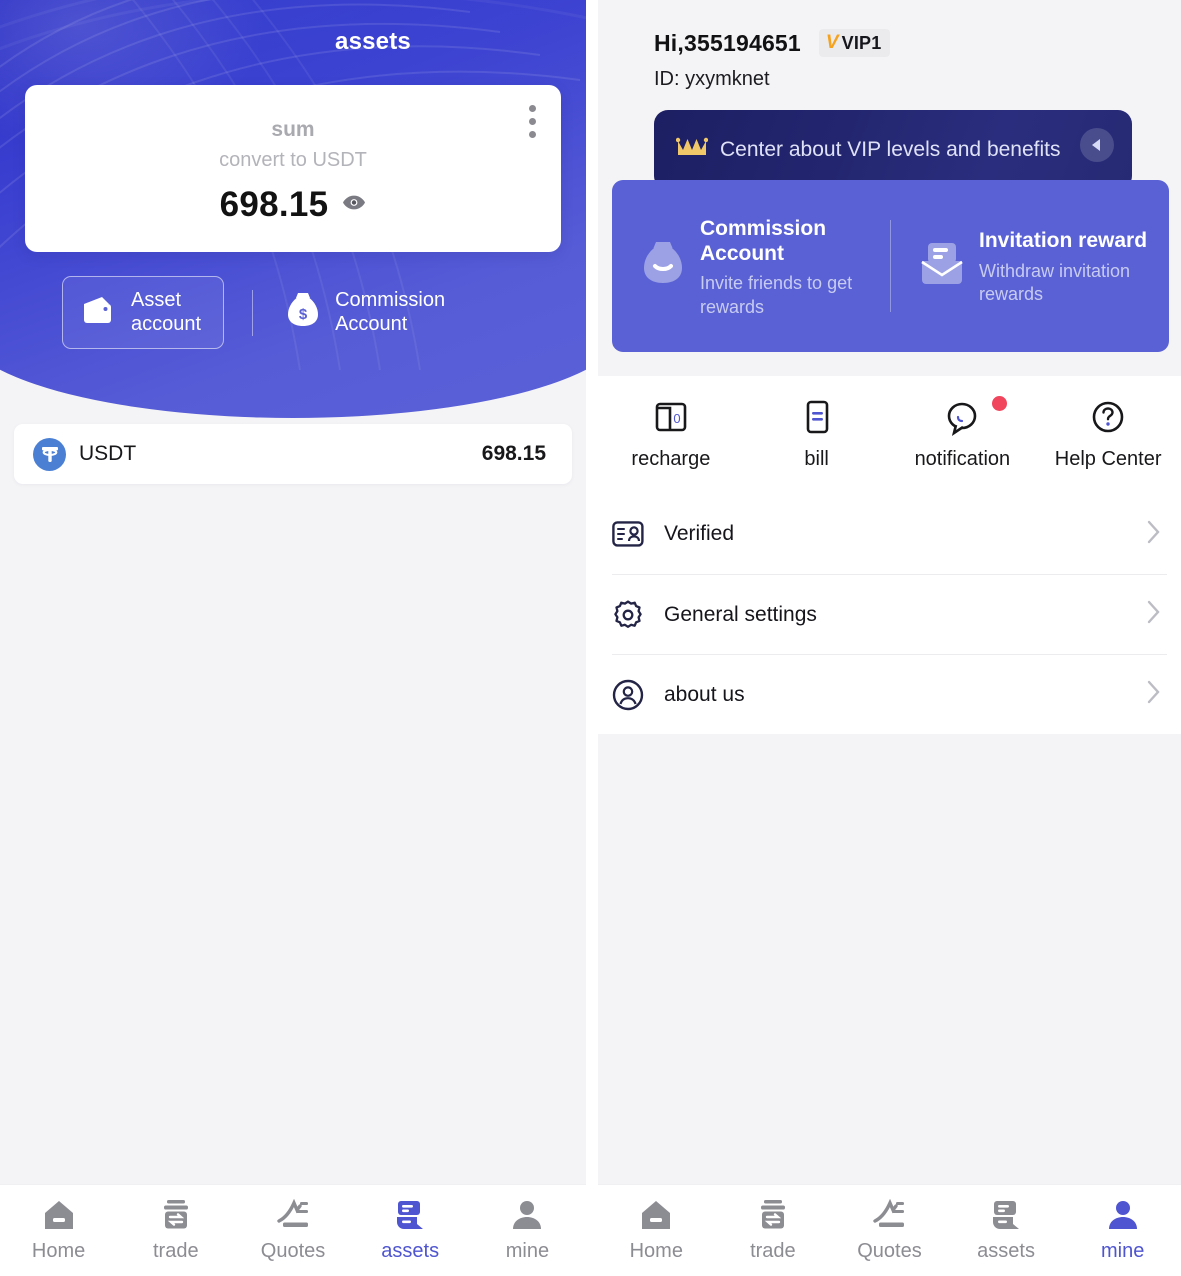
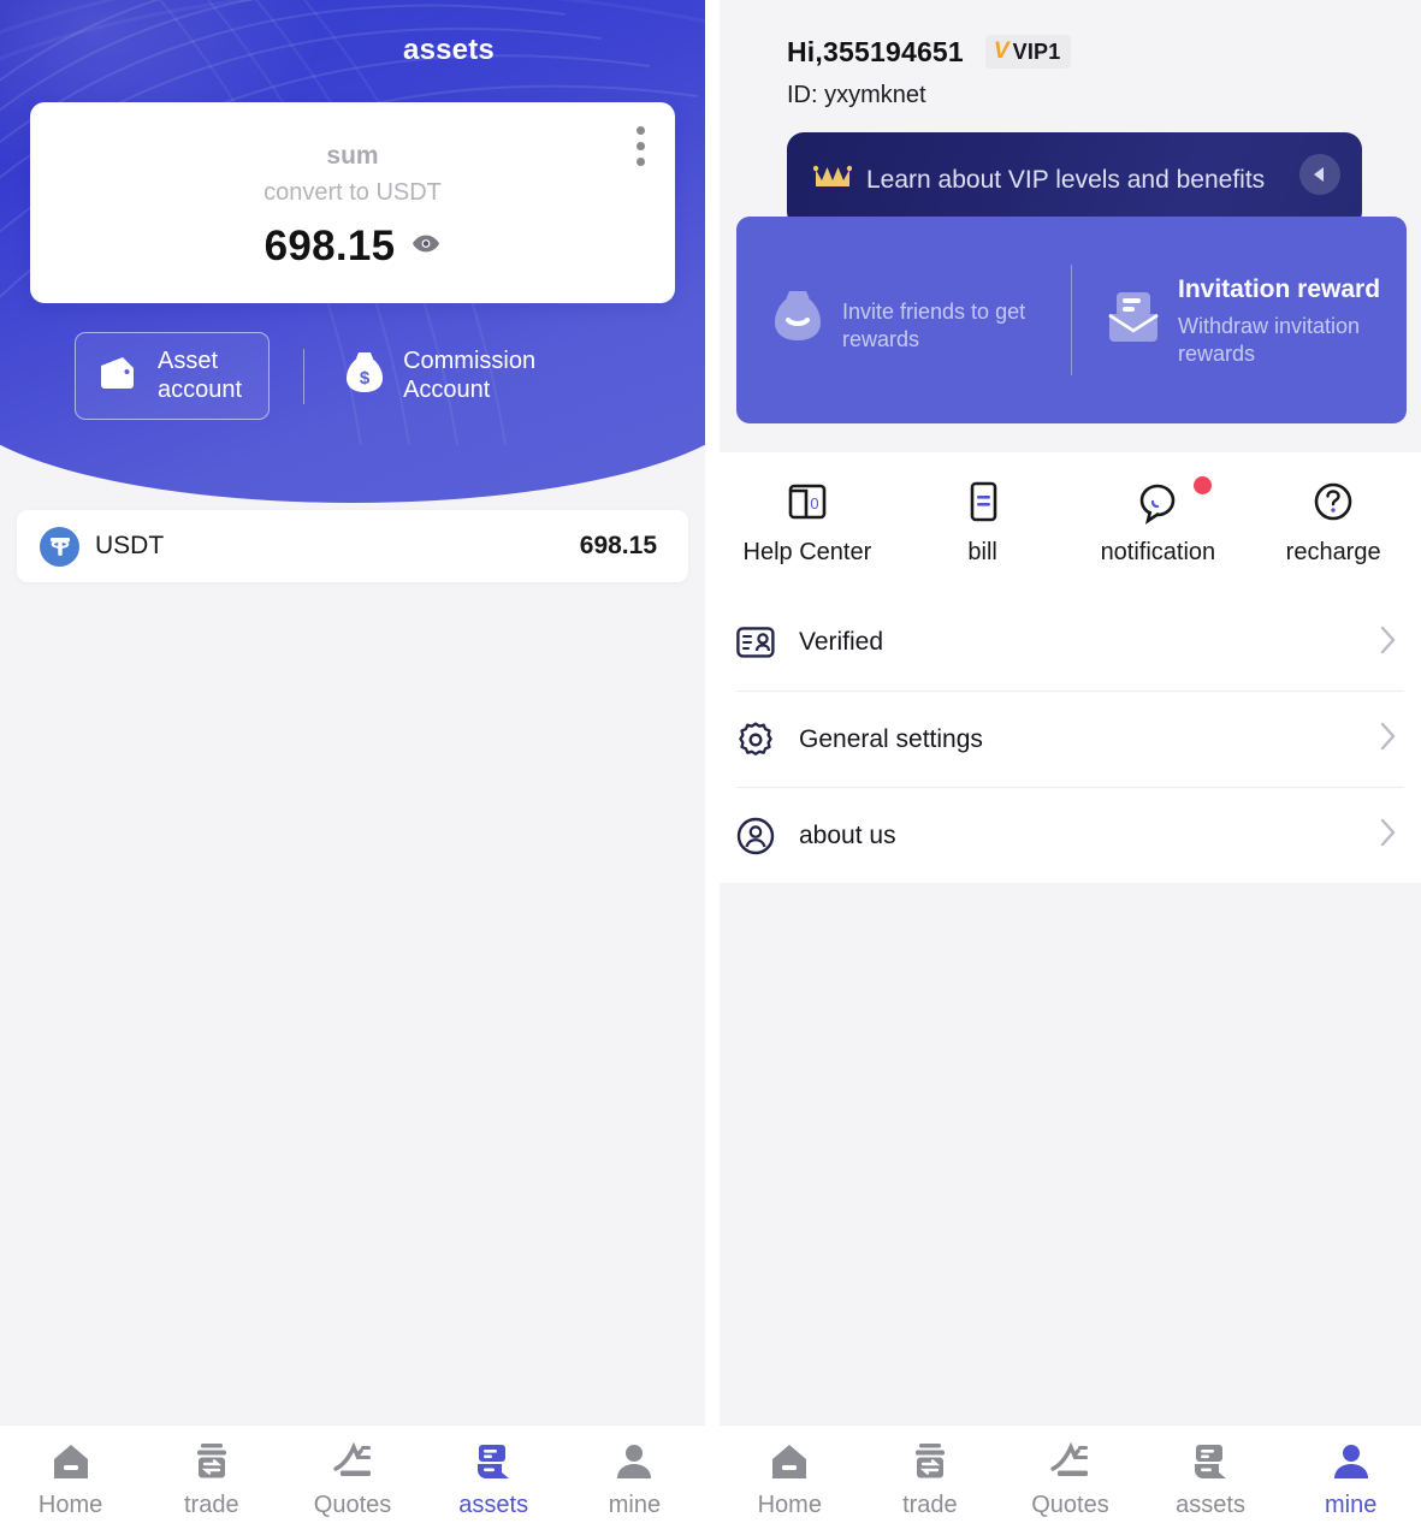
  assets
  sum
  convert to USDT
  698.15
  Asset
  account
  $
  Commission
  Account
  USDT
  698.15
  Home
  trade
  Quotes
  assets
  mine
  Hi,355194651
  V
  VIP1
  ID: yxymknet
- Center about VIP levels and benefits
+ Learn about VIP levels and benefits
- Commission Account
  Invite friends to get rewards
  Invitation reward
  Withdraw invitation rewards
  0
- recharge
+ Help Center
  bill
  notification
- Help Center
+ recharge
  Verified
  General settings
  about us
  Home
  trade
  Quotes
  assets
  mine
